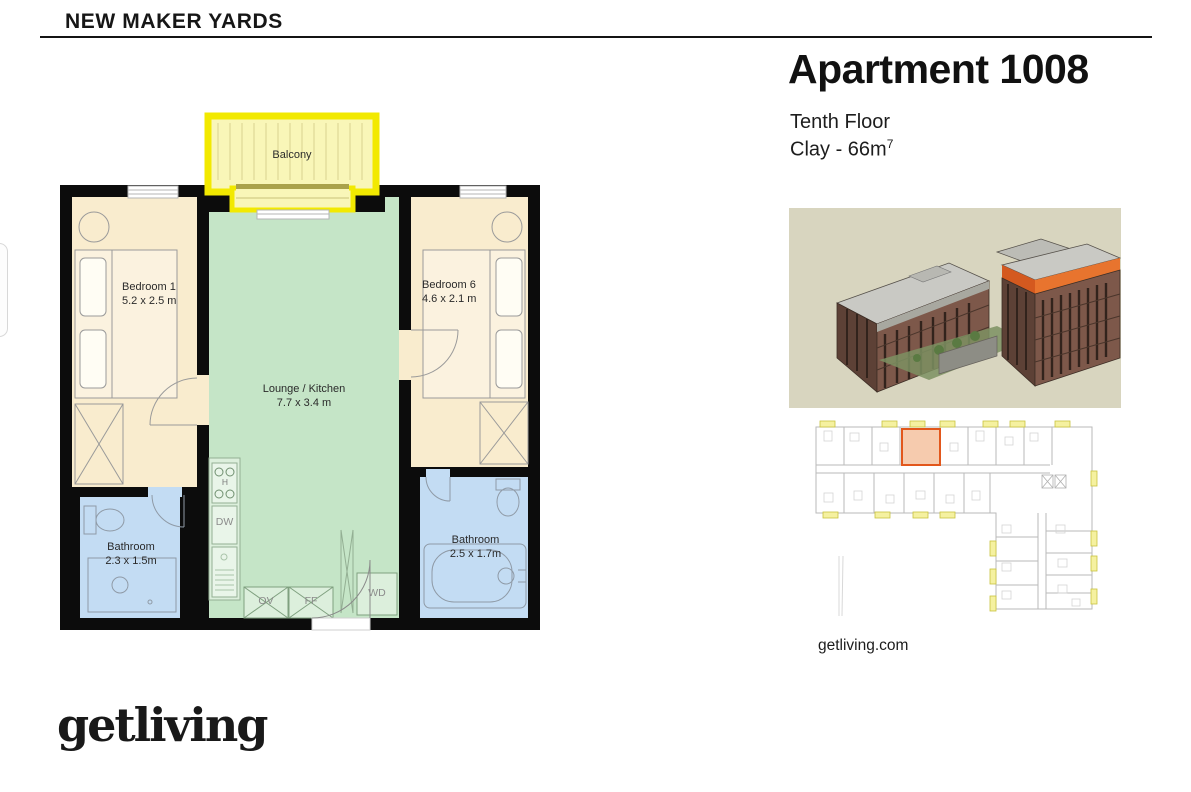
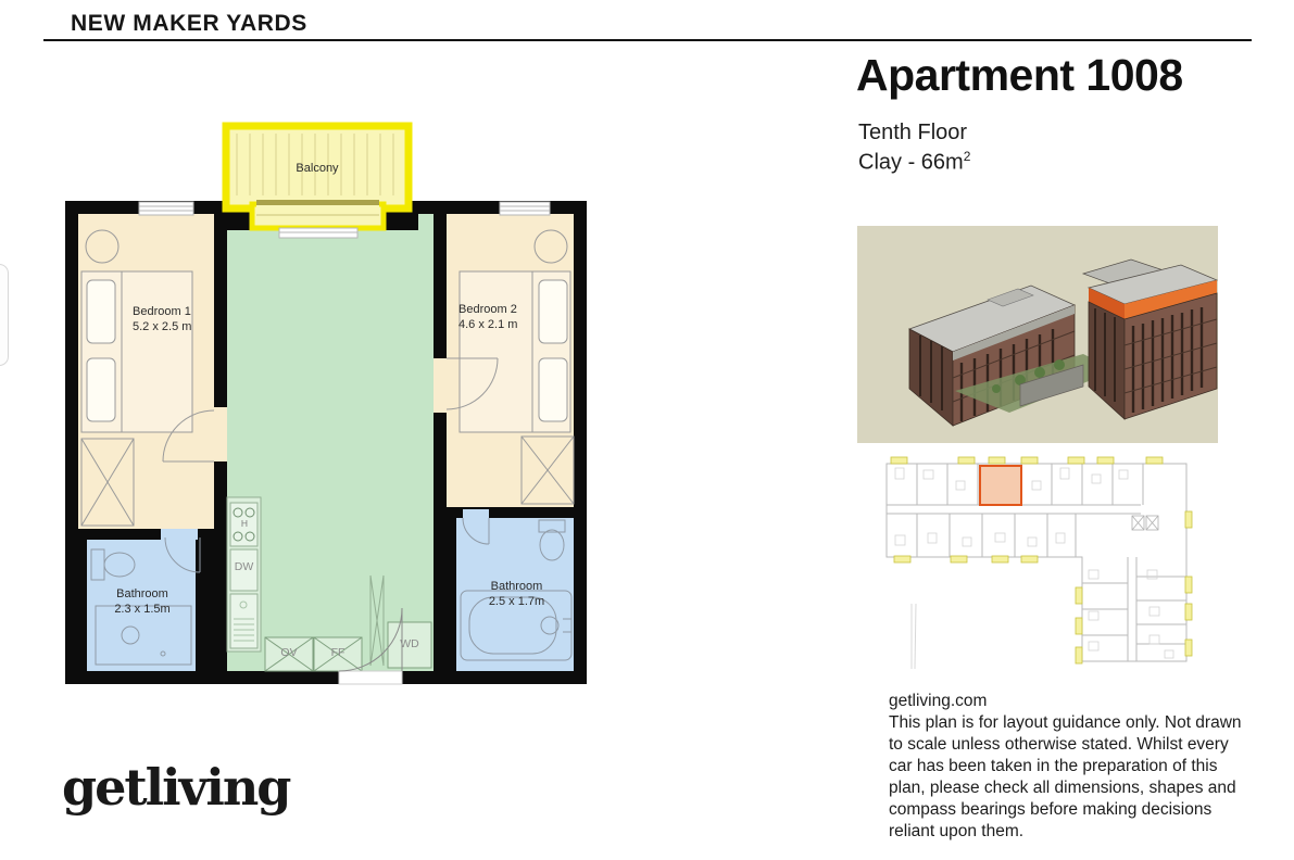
  NEW MAKER YARDS
  Apartment 1008
  Tenth Floor
- Clay - 66m7
+ Clay - 66m2
  Balcony
  Bedroom 1
  5.2 x 2.5 m
- Bedroom 6
+ Bedroom 2
  4.6 x 2.1 m
- Lounge / Kitchen
- 7.7 x 3.4 m
  Bathroom
  2.3 x 1.5m
  Bathroom
  2.5 x 1.7m
  H
  DW
  OV
  FF
  WD
  getliving.com
+ This plan is for layout guidance only. Not drawn to scale unless otherwise stated. Whilst every car has been taken in the preparation of this plan, please check all dimensions, shapes and compass bearings before making decisions reliant upon them.
  getliving
